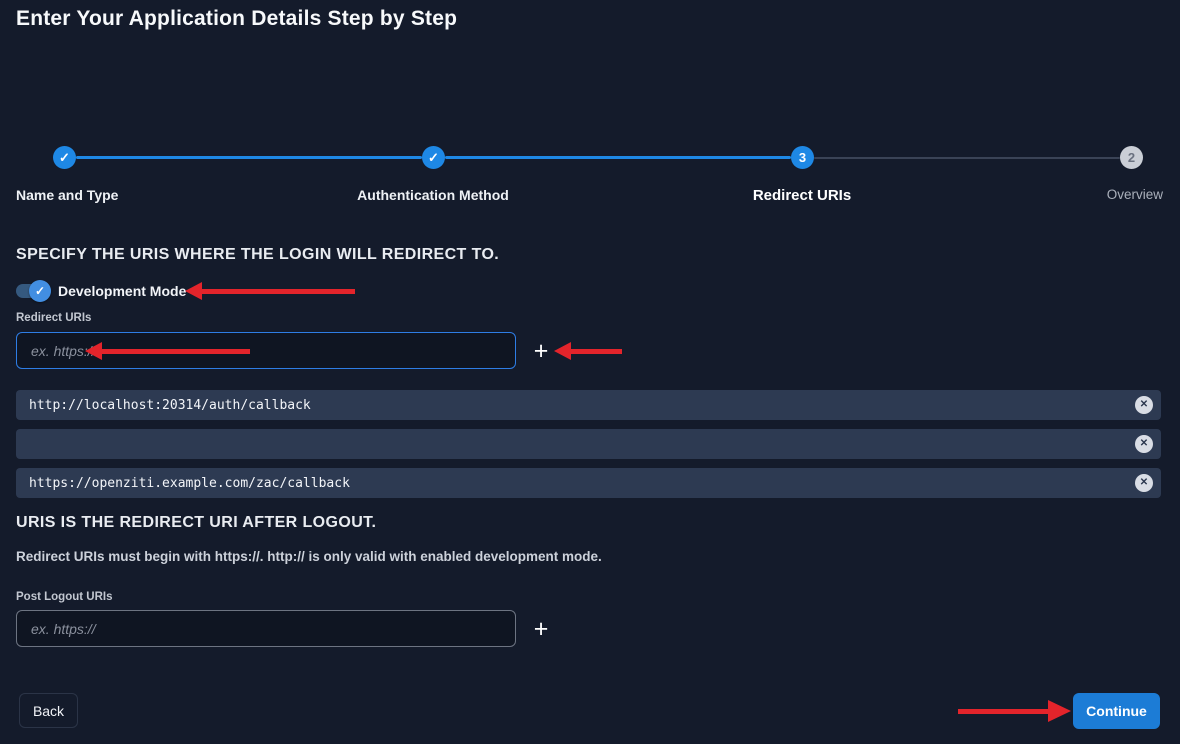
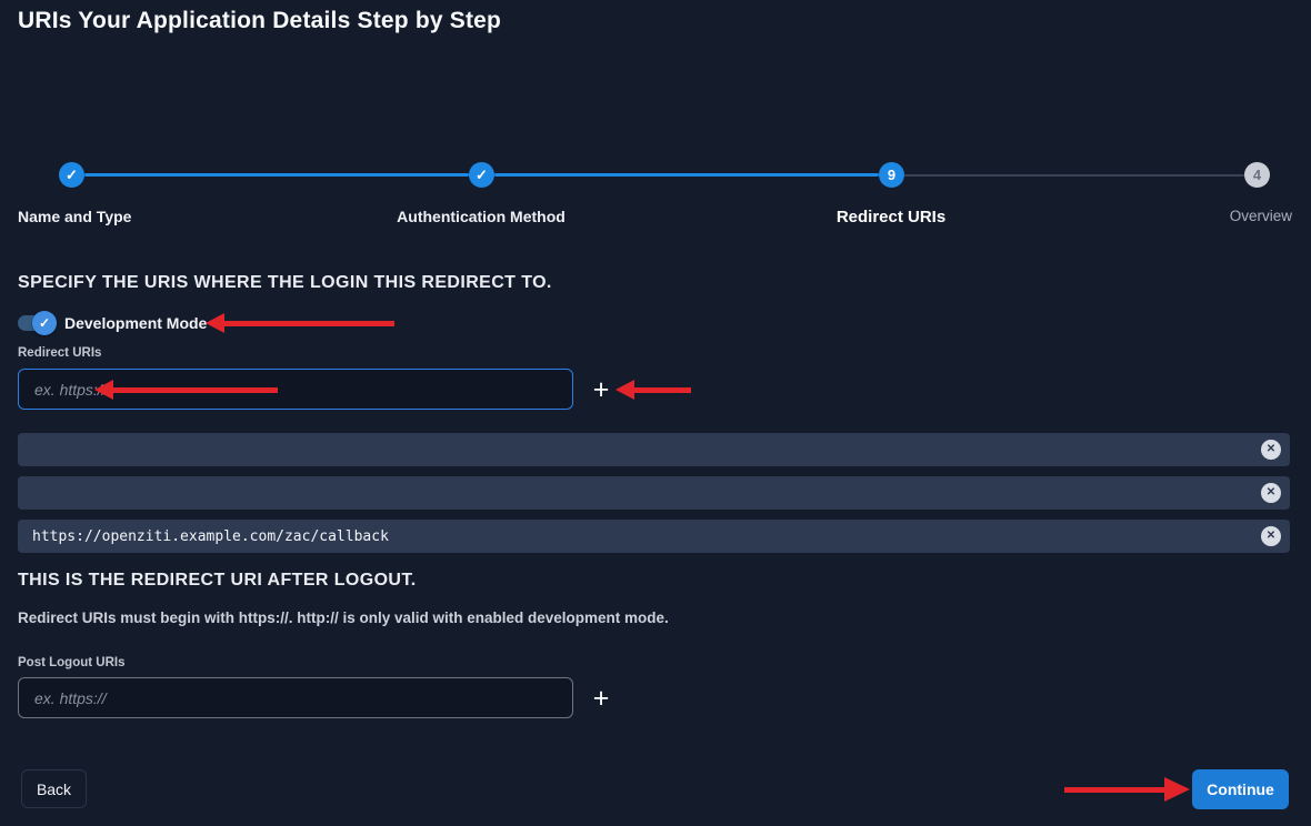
- Enter Your Application Details Step by Step
+ URIs Your Application Details Step by Step
  ✓
  ✓
- 3
+ 9
- 2
+ 4
  Name and Type
  Authentication Method
  Redirect URIs
  Overview
- SPECIFY THE URIS WHERE THE LOGIN WILL REDIRECT TO.
+ SPECIFY THE URIS WHERE THE LOGIN THIS REDIRECT TO.
  ✓
  Development Mode
  Redirect URIs
  ex. https://
  +
- http://localhost:20314/auth/callback
  ✕
  ✕
  https://openziti.example.com/zac/callback
  ✕
- URIS IS THE REDIRECT URI AFTER LOGOUT.
+ THIS IS THE REDIRECT URI AFTER LOGOUT.
  Redirect URIs must begin with https://. http:// is only valid with enabled development mode.
  Post Logout URIs
  ex. https://
  +
  Back
  Continue
